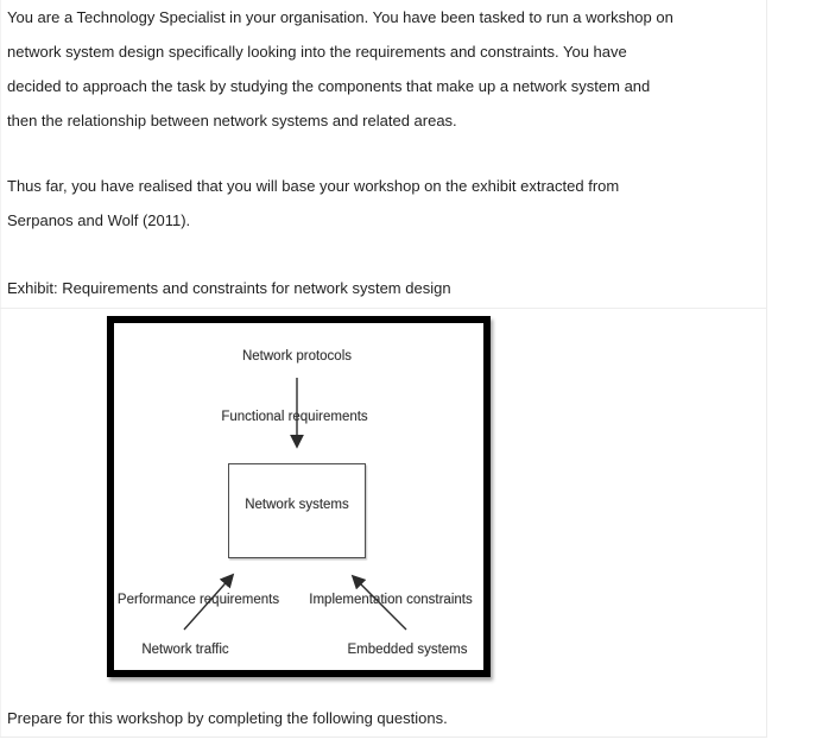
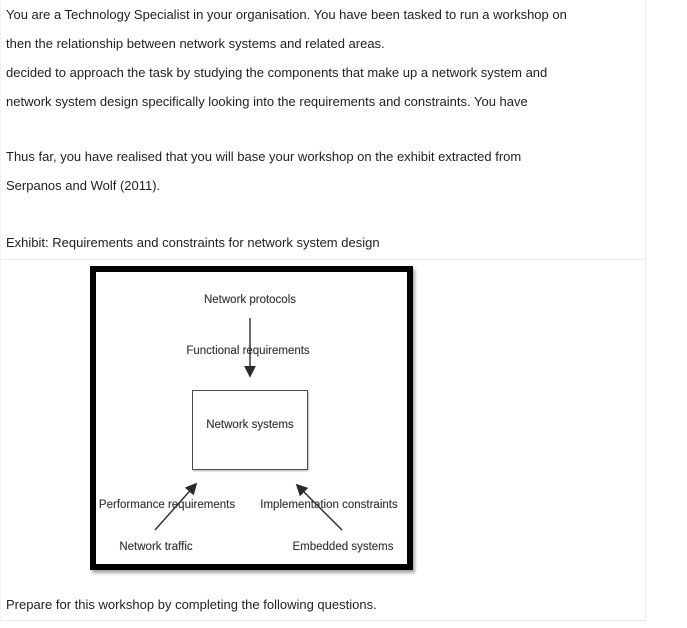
  You are a Technology Specialist in your organisation. You have been tasked to run a workshop on
- network system design specifically looking into the requirements and constraints. You have
+ then the relationship between network systems and related areas.
  decided to approach the task by studying the components that make up a network system and
- then the relationship between network systems and related areas.
+ network system design specifically looking into the requirements and constraints. You have
  Thus far, you have realised that you will base your workshop on the exhibit extracted from
  Serpanos and Wolf (2011).
  Exhibit: Requirements and constraints for network system design
  Network protocols
  Functional requirements
  Network systems
  Performance requirements
  Implementation constraints
  Network traffic
  Embedded systems
  Prepare for this workshop by completing the following questions.
